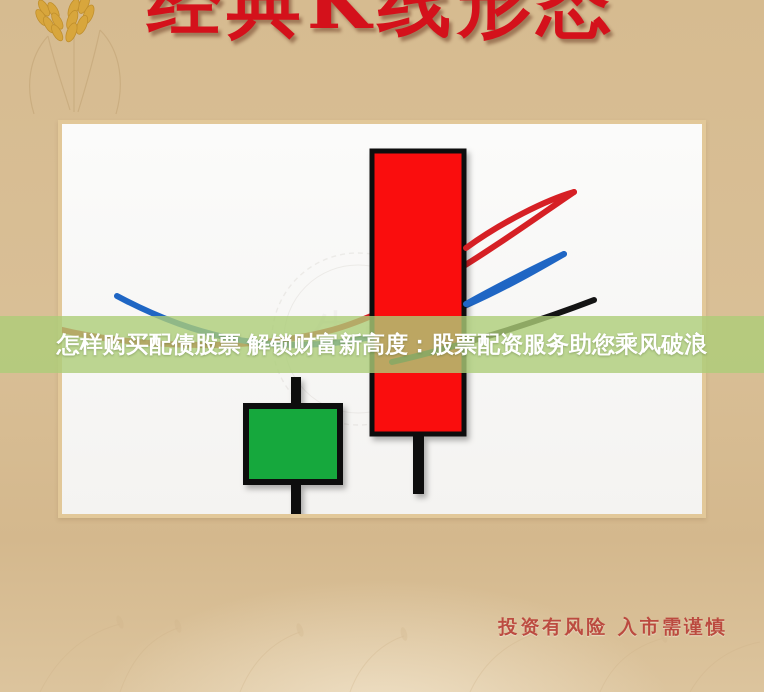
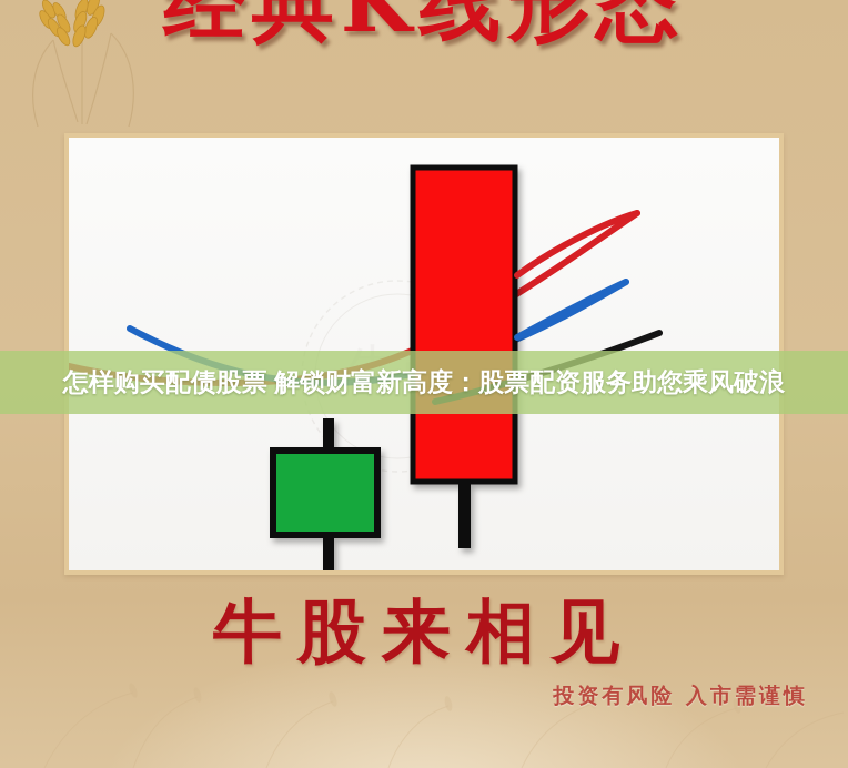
  经典K线形态
+ 牛股来相见
  投资有风险 入市需谨慎
  怎样购买配债股票 解锁财富新高度：股票配资服务助您乘风破浪
